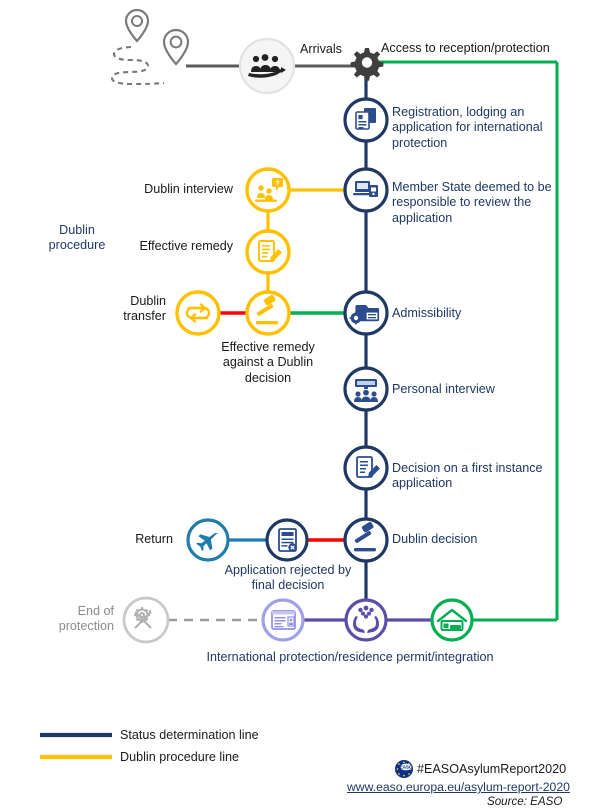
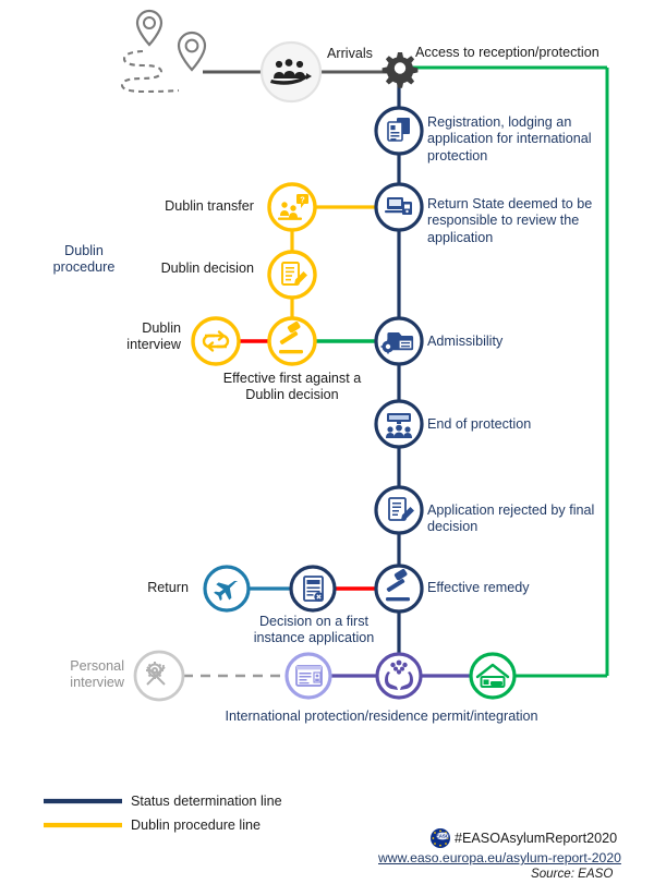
  ?
  Arrivals
  Access to reception/protection
  Registration, lodging an application for international protection
- Member State deemed to be responsible to review the application
+ Return State deemed to be responsible to review the application
  Admissibility
- Personal interview
+ End of protection
- Decision on a first instance application
+ Application rejected by final decision
- Dublin decision
+ Effective remedy
- Dublin interview
+ Dublin transfer
- Effective remedy
+ Dublin decision
- Effective remedy against a Dublin decision
+ Effective first against a Dublin decision
- Dublin transfer
+ Dublin interview
  Return
- Application rejected by final decision
+ Decision on a first instance application
- End of protection
+ Personal interview
  Dublin procedure
  International protection/residence permit/integration
  Status determination line
  Dublin procedure line
  #EASOAsylumReport2020
  www.easo.europa.eu/asylum-report-2020
  Source: EASO
